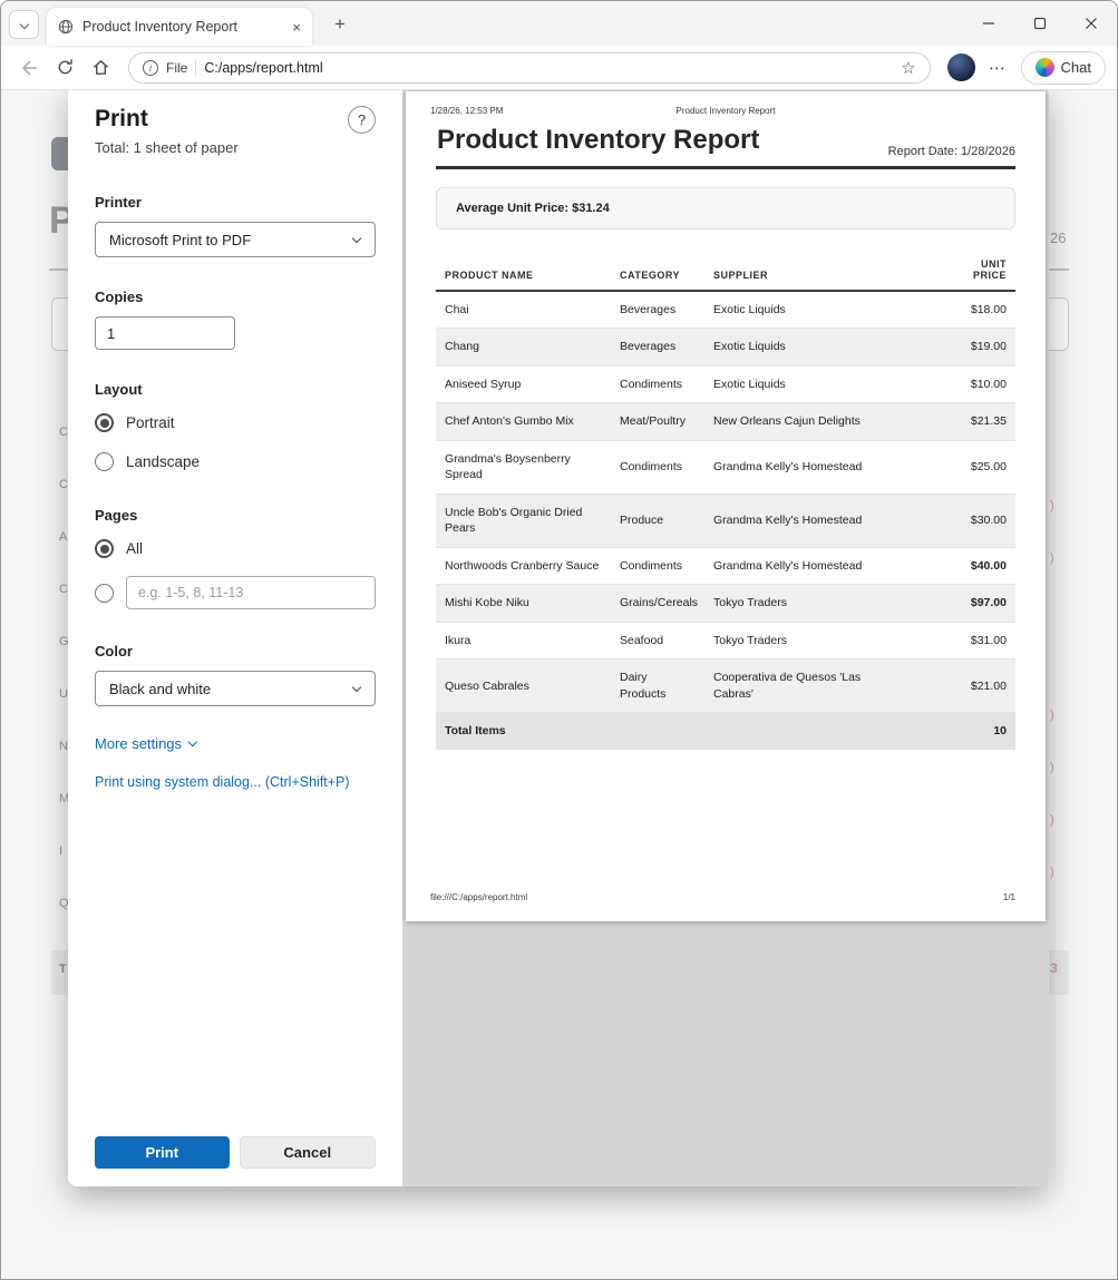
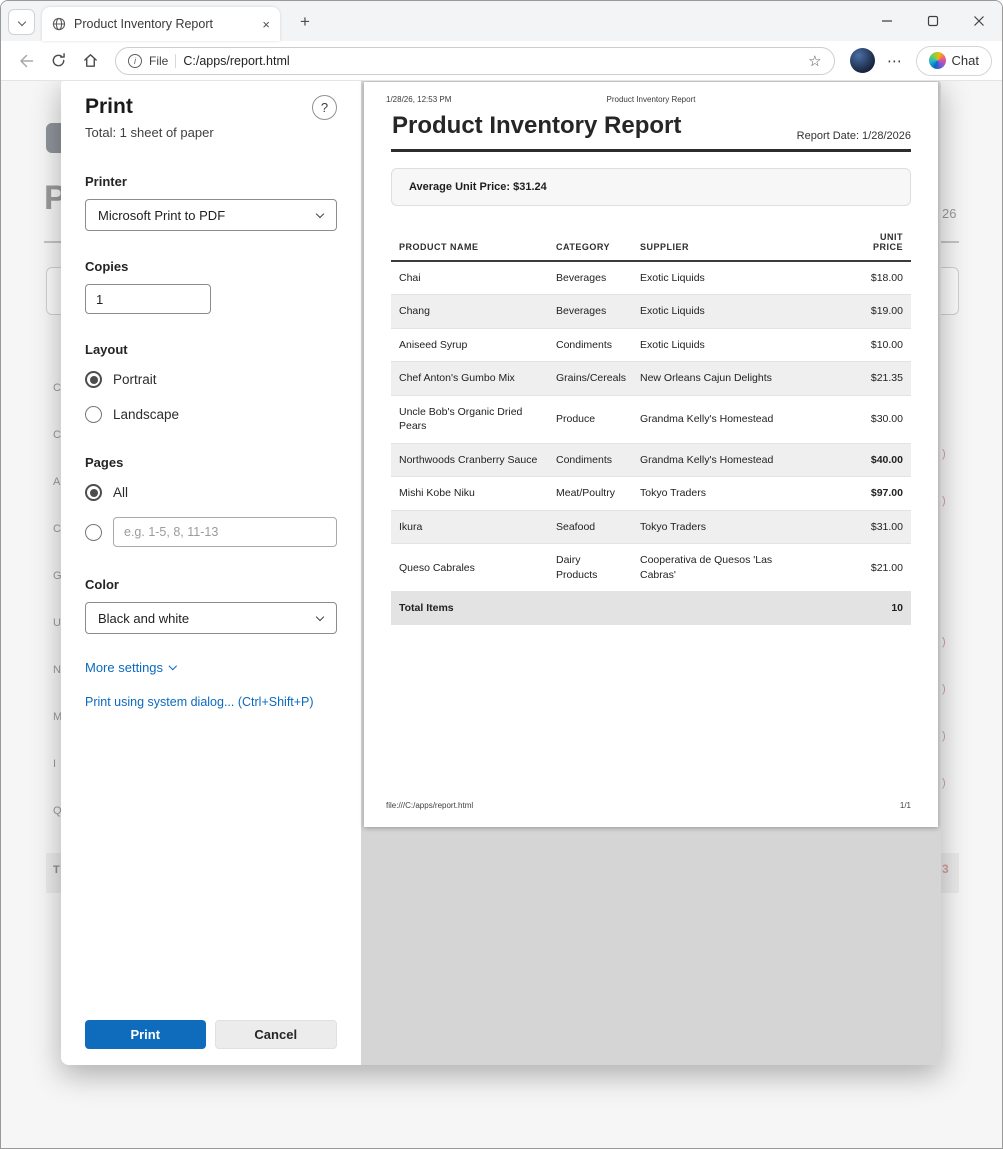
  Product Inventory Report
  ×
  +
  i
  File
  C:/apps/report.html
  ☆
  ⋯
  Chat
  P
  C
  C
  A
  C
  G
  U
  N
  M
  I
  Q
  T
  26
  )
  )
  )
  )
  )
  )
  3
  Print
  ?
  Total: 1 sheet of paper
  Printer
  Microsoft Print to PDF
  Copies
  1
  Layout
  Portrait
  Landscape
  Pages
  All
  e.g. 1-5, 8, 11-13
  Color
  Black and white
  More settings
  Print using system dialog... (Ctrl+Shift+P)
  Print
  Cancel
  1/28/26, 12:53 PM
  Product Inventory Report
  Product Inventory Report
  Report Date: 1/28/2026
  Average Unit Price: $31.24
  PRODUCT NAME	CATEGORY	SUPPLIER	UNIT PRICE
  Chai	Beverages	Exotic Liquids	$18.00
  Chang	Beverages	Exotic Liquids	$19.00
  Aniseed Syrup	Condiments	Exotic Liquids	$10.00
- Chef Anton's Gumbo Mix	Meat/Poultry	New Orleans Cajun Delights	$21.35
+ Chef Anton's Gumbo Mix	Grains/Cereals	New Orleans Cajun Delights	$21.35
- Grandma's Boysenberry Spread	Condiments	Grandma Kelly's Homestead	$25.00
  Uncle Bob's Organic Dried Pears	Produce	Grandma Kelly's Homestead	$30.00
  Northwoods Cranberry Sauce	Condiments	Grandma Kelly's Homestead	$40.00
- Mishi Kobe Niku	Grains/Cereals	Tokyo Traders	$97.00
+ Mishi Kobe Niku	Meat/Poultry	Tokyo Traders	$97.00
  Ikura	Seafood	Tokyo Traders	$31.00
  Queso Cabrales	Dairy Products	Cooperativa de Quesos 'Las Cabras'	$21.00
  Total Items	10
  file:///C:/apps/report.html
  1/1
